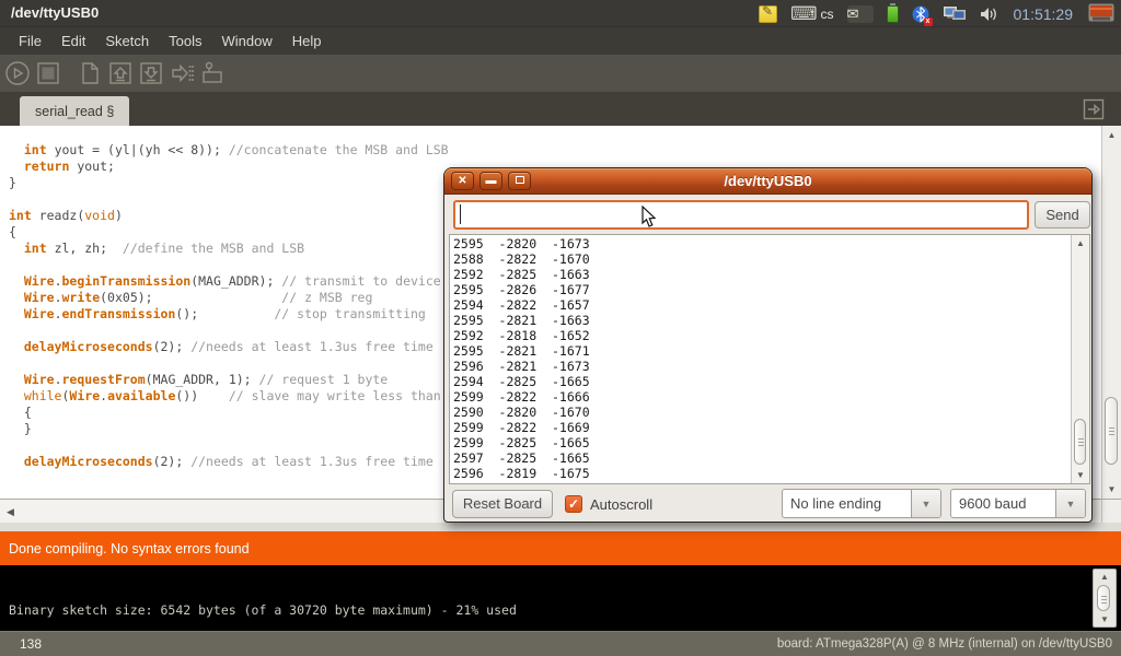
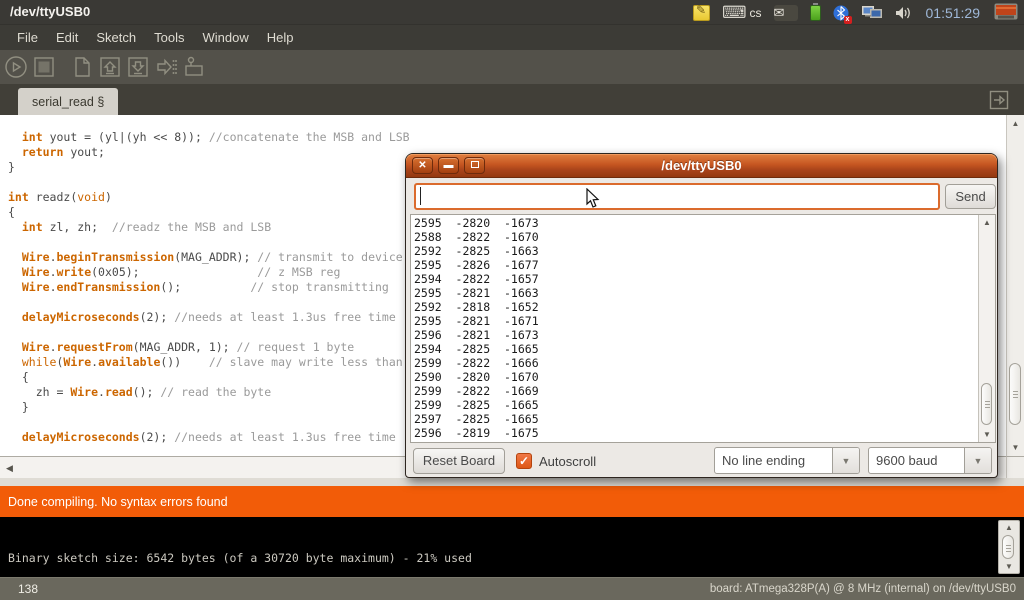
  /dev/ttyUSB0
  ✎
  ⌨
  cs
  ✉
  01:51:29
  File
  Edit
  Sketch
  Tools
  Window
  Help
  serial_read §
  int yout = (yl|(yh << 8)); //concatenate the MSB and LSB
  return yout;
  }
  int readz(void)
  {
- int zl, zh; //define the MSB and LSB
+ int zl, zh; //readz the MSB and LSB
  Wire.beginTransmission(MAG_ADDR); // transmit to device
  Wire.write(0x05); // z MSB reg
  Wire.endTransmission(); // stop transmitting
  delayMicroseconds(2); //needs at least 1.3us free time
  Wire.requestFrom(MAG_ADDR, 1); // request 1 byte
  while(Wire.available()) // slave may write less than
  {
+ zh = Wire.read(); // read the byte
  }
  delayMicroseconds(2); //needs at least 1.3us free time
  ▲
  ▼
  ◀
  Done compiling. No syntax errors found
  Binary sketch size: 6542 bytes (of a 30720 byte maximum) - 21% used
  ▲
  ▼
  138
  board: ATmega328P(A) @ 8 MHz (internal) on /dev/ttyUSB0
  ✕
  ▬
  /dev/ttyUSB0
  Send
  2595 -2820 -1673
  2588 -2822 -1670
  2592 -2825 -1663
  2595 -2826 -1677
  2594 -2822 -1657
  2595 -2821 -1663
  2592 -2818 -1652
  2595 -2821 -1671
  2596 -2821 -1673
  2594 -2825 -1665
  2599 -2822 -1666
  2590 -2820 -1670
  2599 -2822 -1669
  2599 -2825 -1665
  2597 -2825 -1665
  2596 -2819 -1675
  ▲
  ▼
  Reset Board
  ✓
  Autoscroll
  No line ending
  ▼
  9600 baud
  ▼
